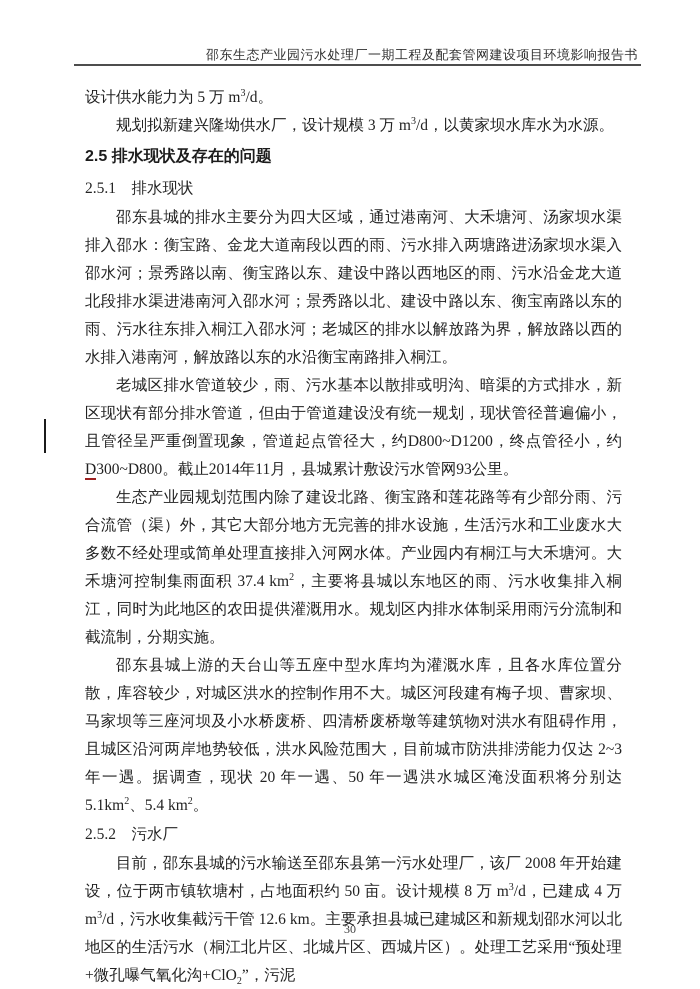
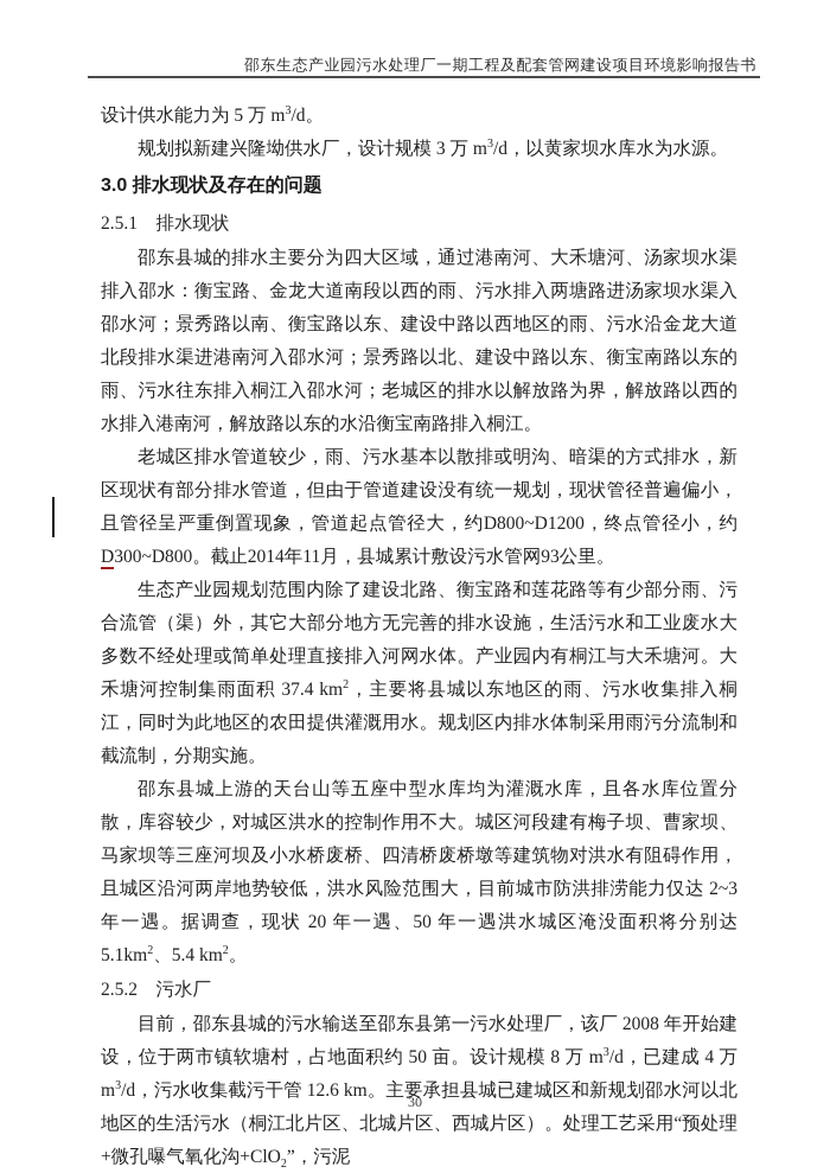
  邵东生态产业园污水处理厂一期工程及配套管网建设项目环境影响报告书
  设计供水能力为 5 万 m3/d。
  规划拟新建兴隆坳供水厂，设计规模 3 万 m3/d，以黄家坝水库水为水源。
- 2.5 排水现状及存在的问题
+ 3.0 排水现状及存在的问题
  2.5.1 排水现状
  邵东县城的排水主要分为四大区域，通过港南河、大禾塘河、汤家坝水渠排入邵水：衡宝路、金龙大道南段以西的雨、污水排入两塘路进汤家坝水渠入邵水河；景秀路以南、衡宝路以东、建设中路以西地区的雨、污水沿金龙大道北段排水渠进港南河入邵水河；景秀路以北、建设中路以东、衡宝南路以东的雨、污水往东排入桐江入邵水河；老城区的排水以解放路为界，解放路以西的水排入港南河，解放路以东的水沿衡宝南路排入桐江。
  老城区排水管道较少，雨、污水基本以散排或明沟、暗渠的方式排水，新区现状有部分排水管道，但由于管道建设没有统一规划，现状管径普遍偏小，且管径呈严重倒置现象，管道起点管径大，约D800~D1200，终点管径小，约D300~D800。截止2014年11月，县城累计敷设污水管网93公里。
  生态产业园规划范围内除了建设北路、衡宝路和莲花路等有少部分雨、污合流管（渠）外，其它大部分地方无完善的排水设施，生活污水和工业废水大多数不经处理或简单处理直接排入河网水体。产业园内有桐江与大禾塘河。大禾塘河控制集雨面积 37.4 km2，主要将县城以东地区的雨、污水收集排入桐江，同时为此地区的农田提供灌溉用水。规划区内排水体制采用雨污分流制和截流制，分期实施。
  邵东县城上游的天台山等五座中型水库均为灌溉水库，且各水库位置分散，库容较少，对城区洪水的控制作用不大。城区河段建有梅子坝、曹家坝、马家坝等三座河坝及小水桥废桥、四清桥废桥墩等建筑物对洪水有阻碍作用，且城区沿河两岸地势较低，洪水风险范围大，目前城市防洪排涝能力仅达 2~3 年一遇。据调查，现状 20 年一遇、50 年一遇洪水城区淹没面积将分别达 5.1km2、5.4 km2。
  2.5.2 污水厂
  目前，邵东县城的污水输送至邵东县第一污水处理厂，该厂 2008 年开始建设，位于两市镇软塘村，占地面积约 50 亩。设计规模 8 万 m3/d，已建成 4 万 m3/d，污水收集截污干管 12.6 km。主要承担县城已建城区和新规划邵水河以北地区的生活污水（桐江北片区、北城片区、西城片区）。处理工艺采用“预处理+微孔曝气氧化沟+ClO2”，污泥
  30
